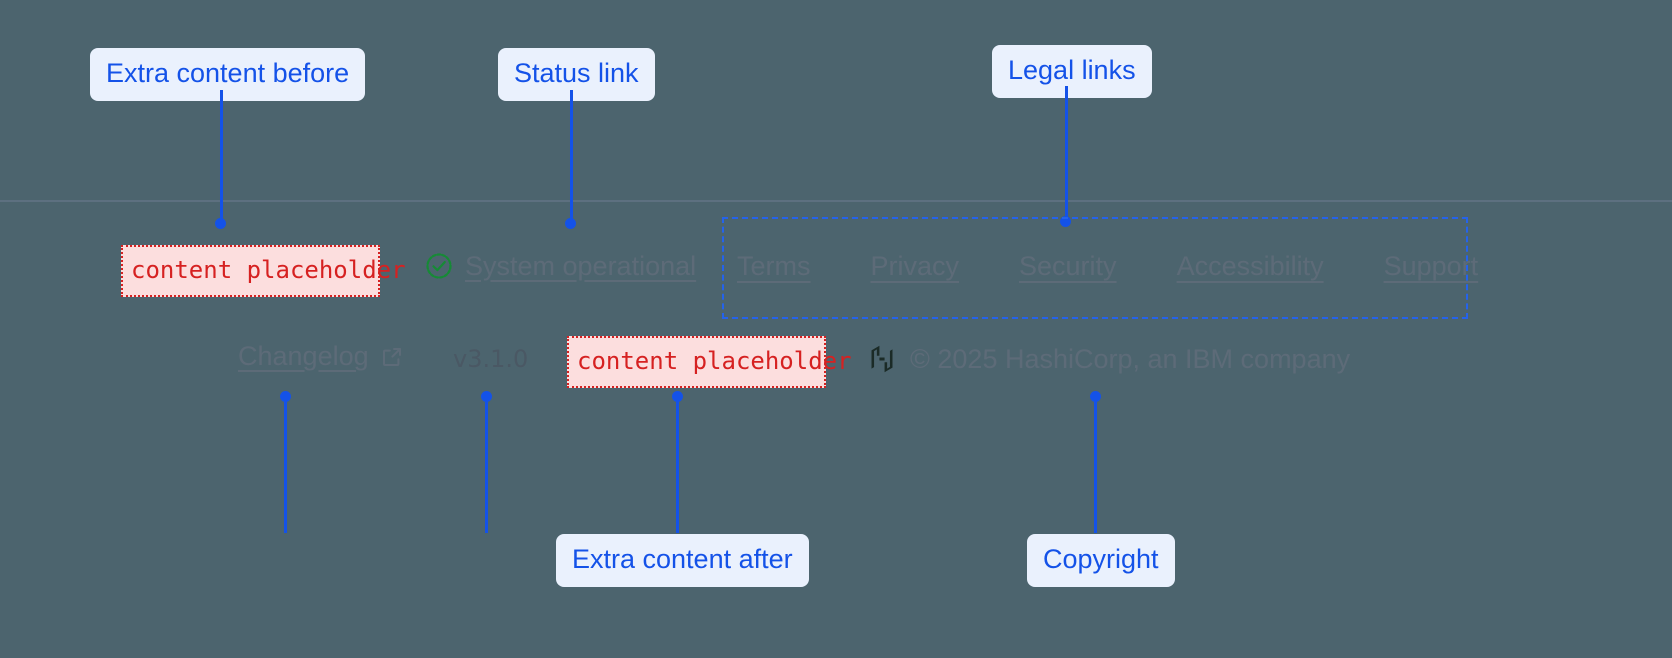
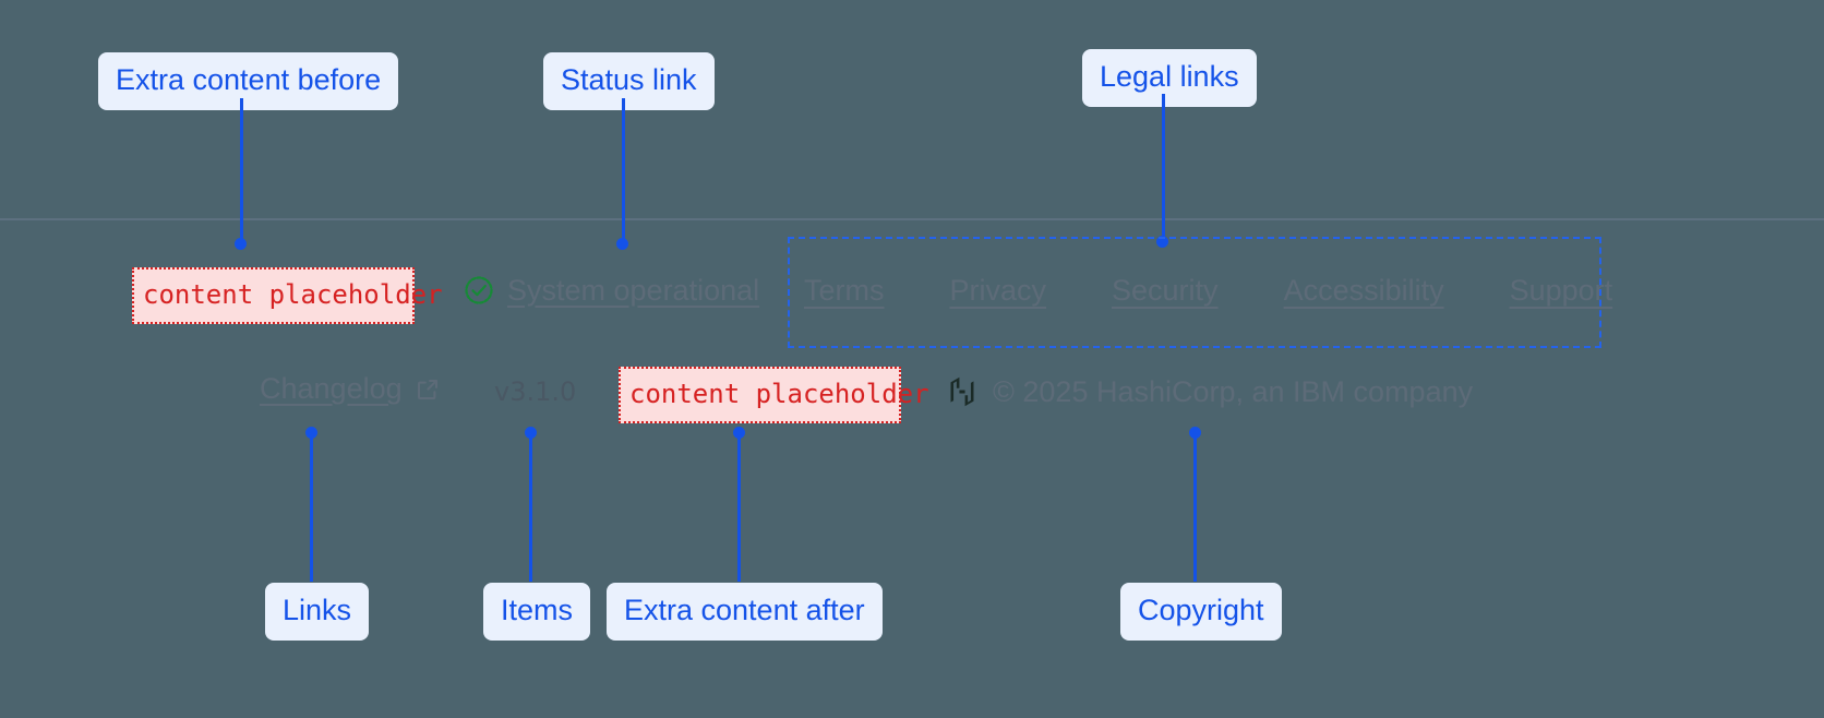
  Extra content before
  Status link
  Legal links
  content placeholder
  Support
  content placeholder
+ Links
+ Items
  Extra content after
  Copyright
